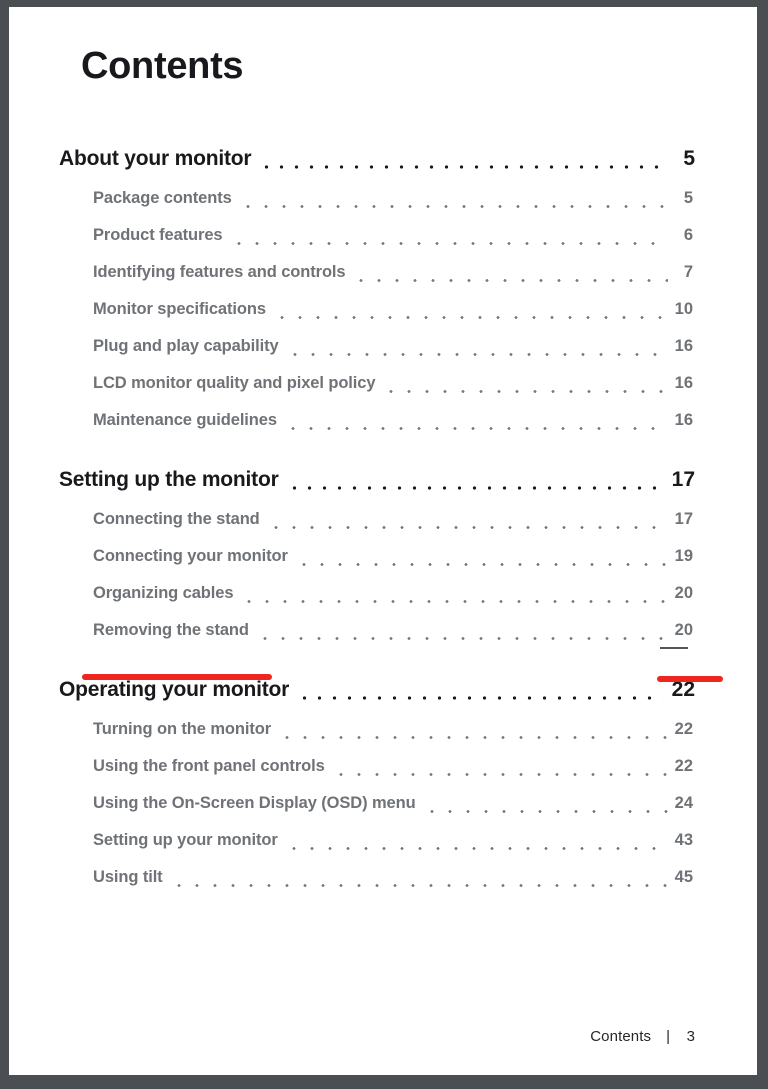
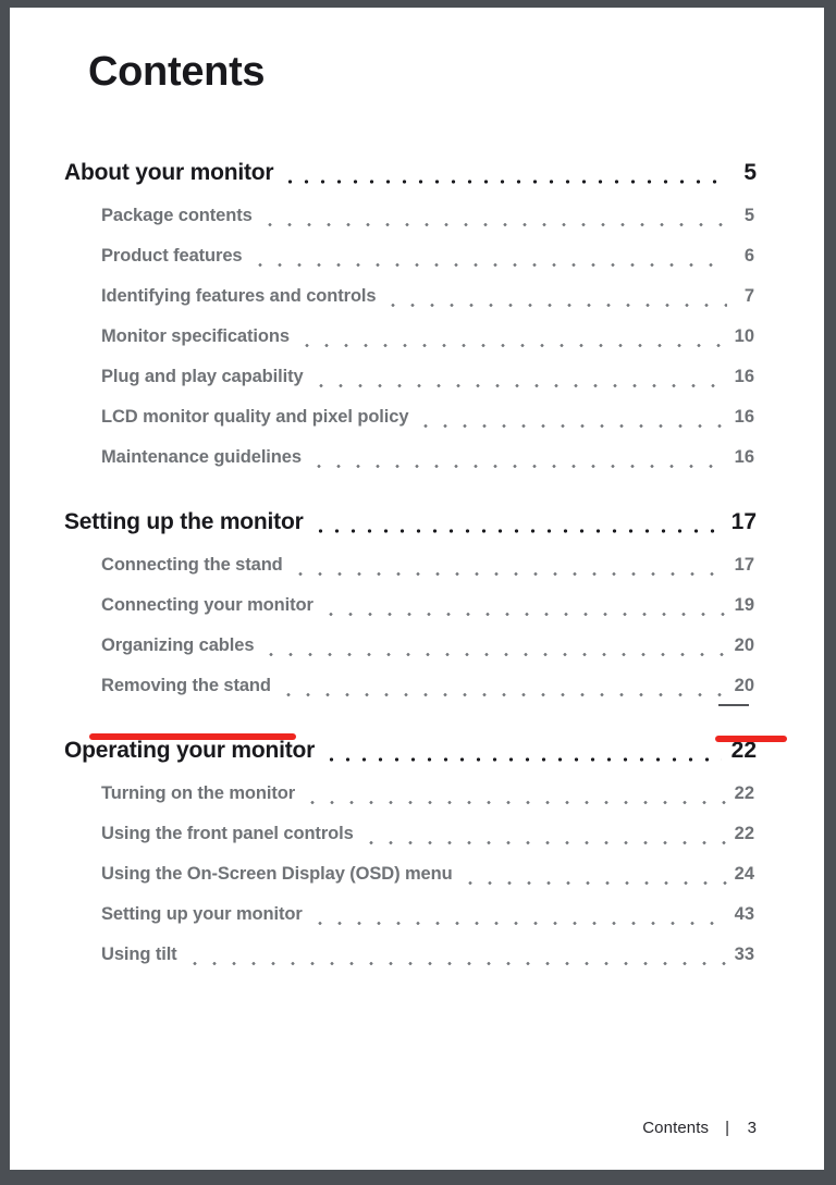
  Contents
  About your monitor
  5
  Package contents
  5
  Product features
  6
  Identifying features and controls
  7
  Monitor specifications
  10
  Plug and play capability
  16
  LCD monitor quality and pixel policy
  16
  Maintenance guidelines
  16
  Setting up the monitor
  17
  Connecting the stand
  17
  Connecting your monitor
  19
  Organizing cables
  20
  Removing the stand
  20
  Operating your monitor
  22
  Turning on the monitor
  22
  Using the front panel controls
  22
  Using the On-Screen Display (OSD) menu
  24
  Setting up your monitor
  43
  Using tilt
- 45
+ 33
  Contents
  |
  3
